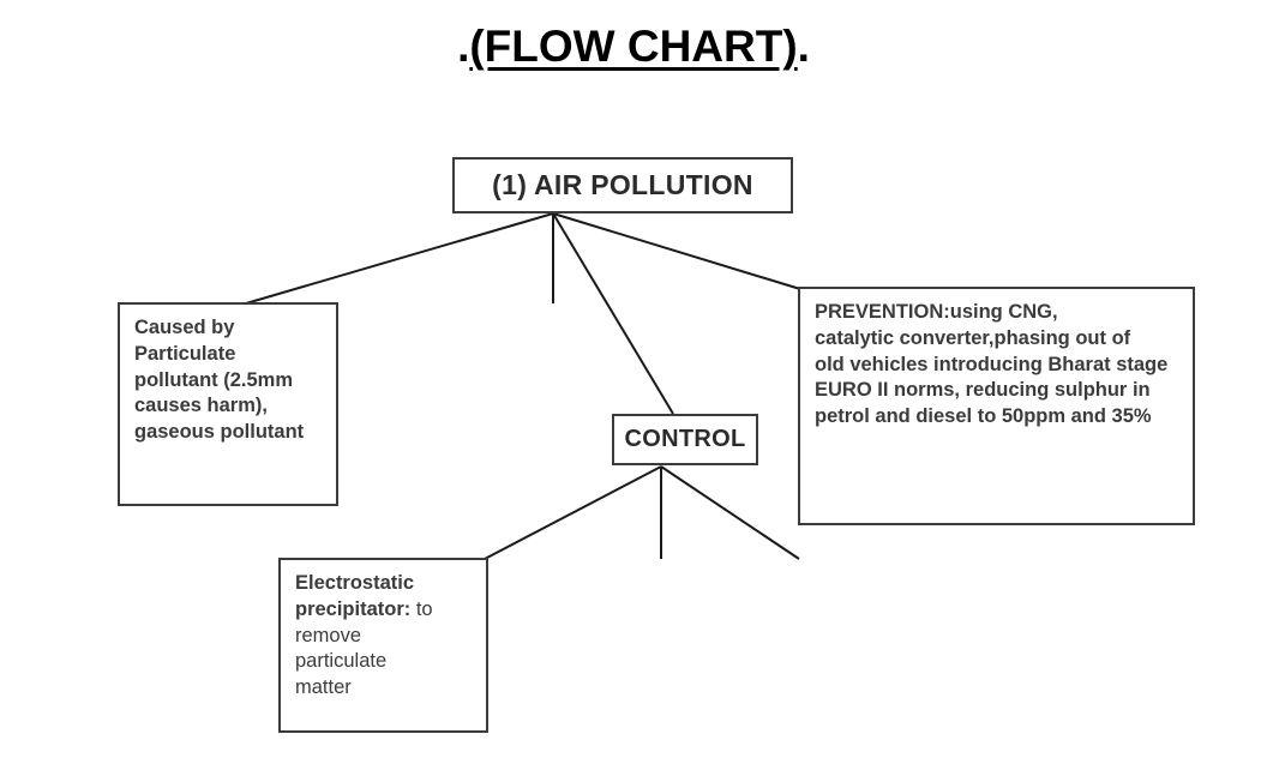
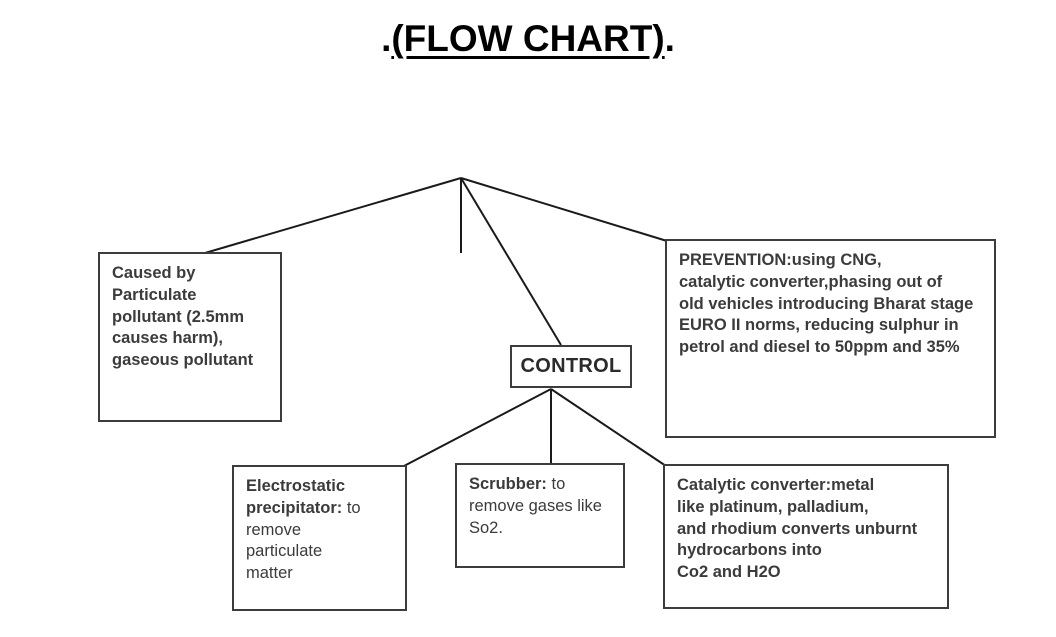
  .(FLOW CHART).
- (1) AIR POLLUTION
  Caused by
  Particulate
  pollutant (2.5mm
  causes harm),
  gaseous pollutant
  PREVENTION:using CNG,
  catalytic converter,phasing out of
  old vehicles introducing Bharat stage
  EURO II norms, reducing sulphur in
  petrol and diesel to 50ppm and 35%
  CONTROL
  Electrostatic
  precipitator: to
  remove
  particulate
  matter
+ Scrubber: to
+ remove gases like
+ So2.
+ Catalytic converter:metal
+ like platinum, palladium,
+ and rhodium converts unburnt
+ hydrocarbons into
+ Co2 and H2O
